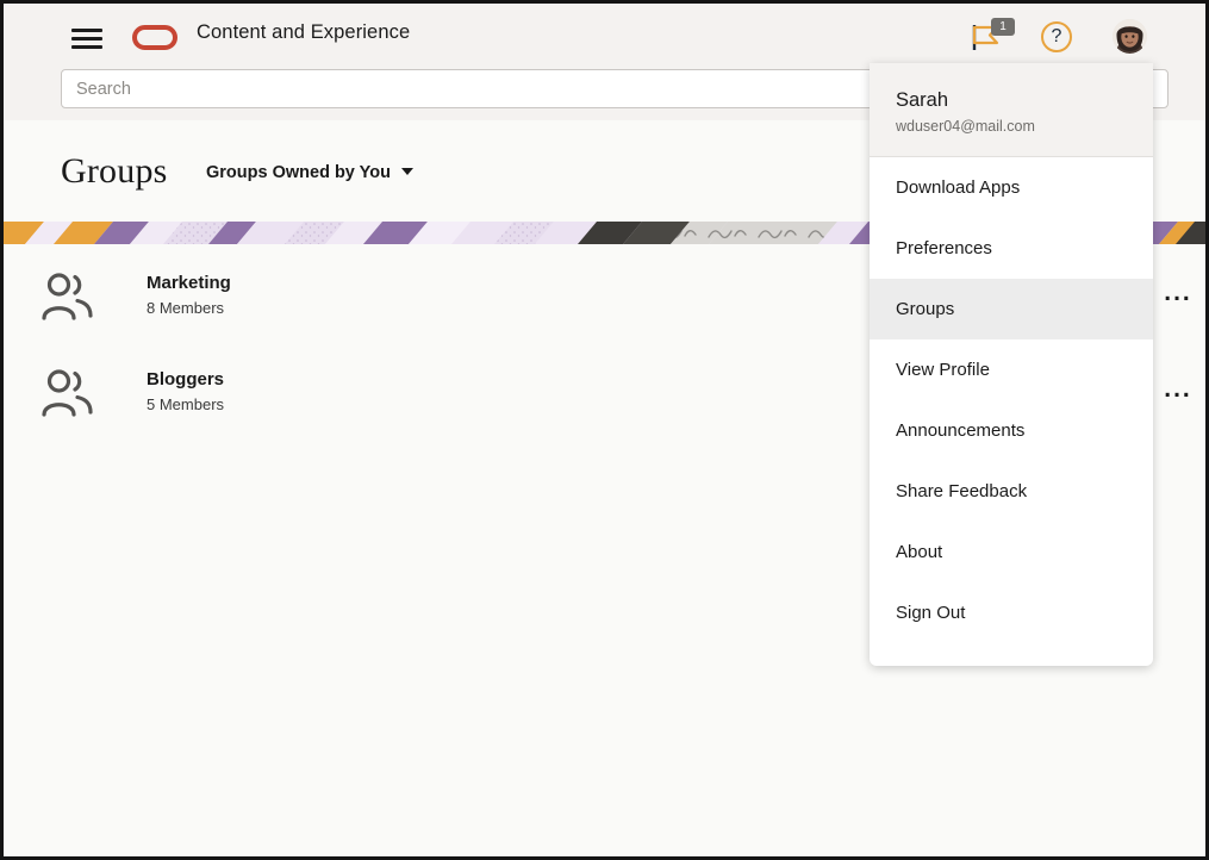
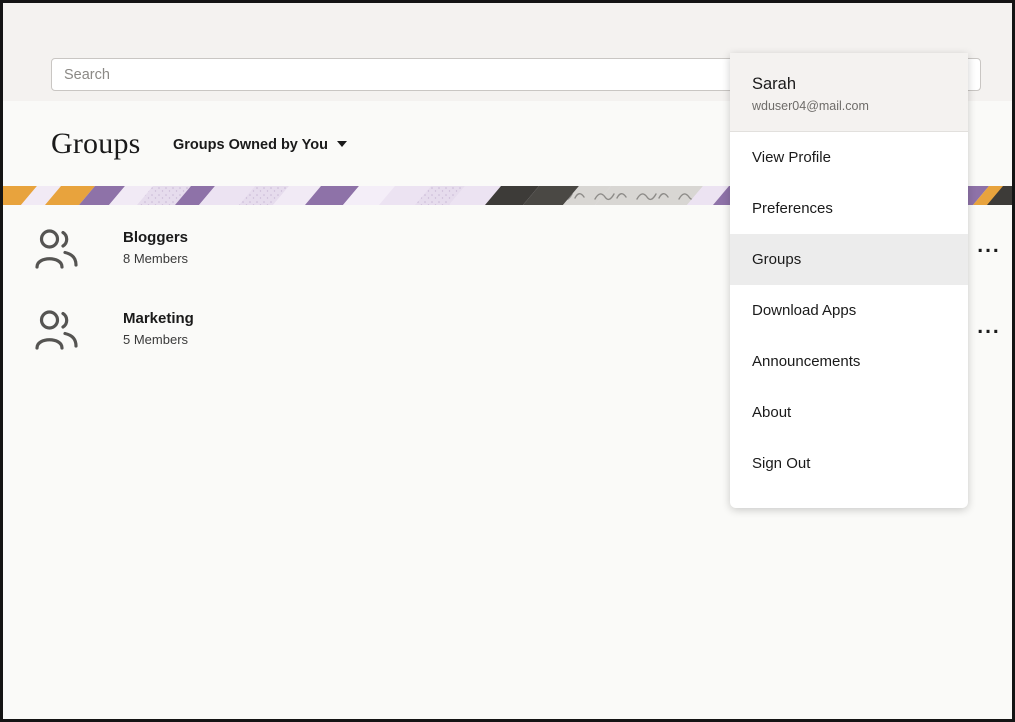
- Content and Experience
- 1
- ?
  Search
  Groups
  Groups Owned by You
- Marketing
+ Bloggers
  8 Members
  ...
- Bloggers
+ Marketing
  5 Members
  ...
  Sarah
  wduser04@mail.com
- Download Apps
+ View Profile
  Preferences
  Groups
- View Profile
+ Download Apps
  Announcements
- Share Feedback
  About
  Sign Out
